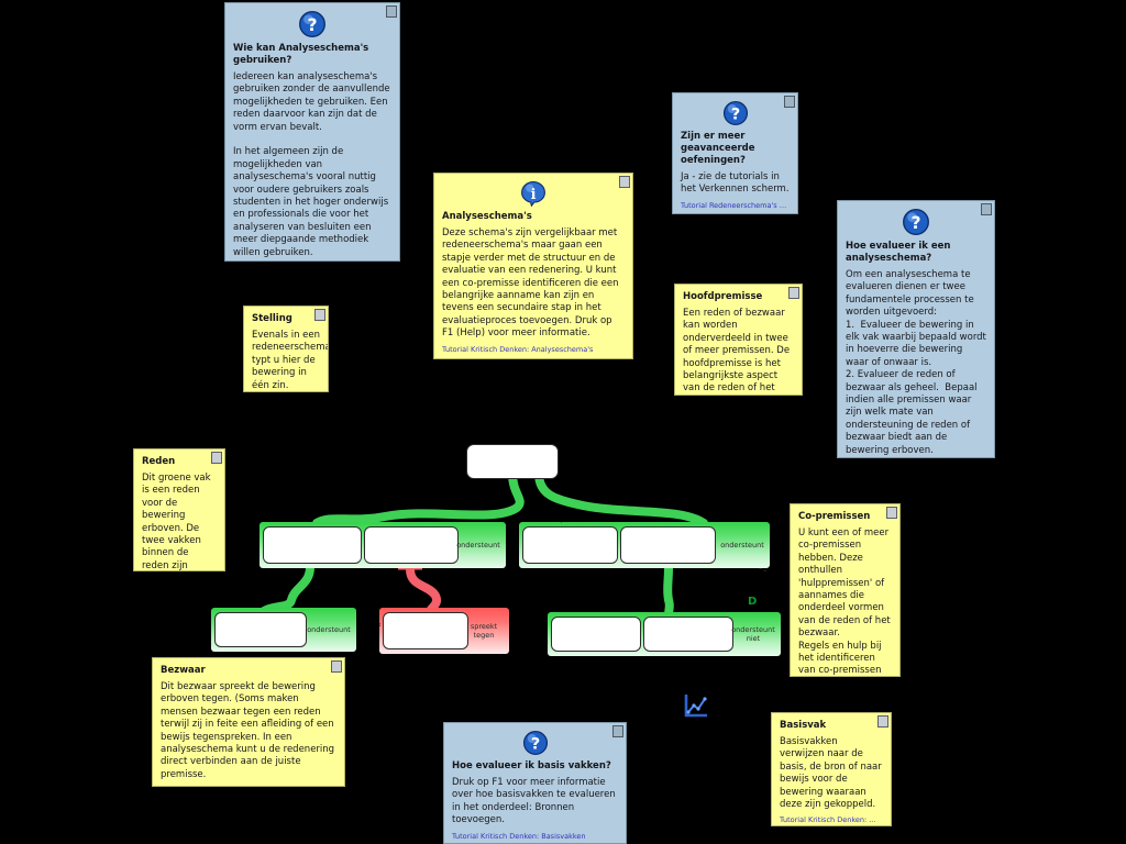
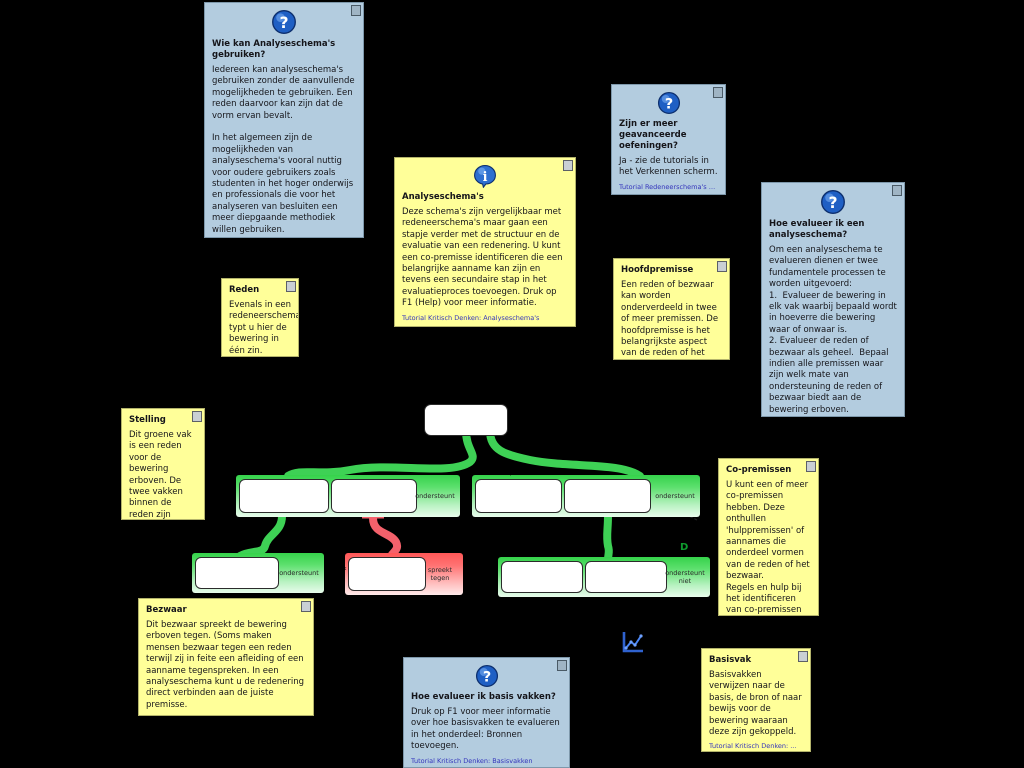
  ondersteunt
  ondersteunt
  *
  ondersteunt
  spreekt tegen
  *
  ondersteunt niet
  D
  ?
  Wie kan Analyseschema's gebruiken?
  Iedereen kan analyseschema's gebruiken zonder de aanvullende mogelijkheden te gebruiken. Een reden daarvoor kan zijn dat de vorm ervan bevalt.
  In het algemeen zijn de mogelijkheden van analyseschema's vooral nuttig voor oudere gebruikers zoals studenten in het hoger onderwijs en professionals die voor het analyseren van besluiten een meer diepgaande methodiek willen gebruiken.
  i
  Analyseschema's
  Deze schema's zijn vergelijkbaar met redeneerschema's maar gaan een stapje verder met de structuur en de evaluatie van een redenering. U kunt een co-premisse identificeren die een belangrijke aanname kan zijn en tevens een secundaire stap in het evaluatieproces toevoegen. Druk op F1 (Help) voor meer informatie.
  Tutorial Kritisch Denken: Analyseschema's
  ?
  Zijn er meer geavanceerde oefeningen?
  Ja - zie de tutorials in het Verkennen scherm.
  Tutorial Redeneerschema's ma
  ?
  Hoe evalueer ik een analyseschema?
  Om een analyseschema te evalueren dienen er twee fundamentele processen te worden uitgevoerd:
  1. Evalueer de bewering in elk vak waarbij bepaald wordt in hoeverre die bewering waar of onwaar is.
  2. Evalueer de reden of bezwaar als geheel. Bepaal indien alle premissen waar zijn welk mate van ondersteuning de reden of bezwaar biedt aan de bewering erboven.
  Hoofdpremisse
  Een reden of bezwaar kan worden onderverdeeld in twee of meer premissen. De hoofdpremisse is het belangrijkste aspect van de reden of het
- Stelling
+ Reden
  Evenals in een redeneerschem typt u hier de bewering in één zin.
- Reden
+ Stelling
  Dit groene vak is een reden voor de bewering erboven. De twee vakken binnen de reden zijn
  Co-premissen
  U kunt een of meer co-premissen hebben. Deze onthullen 'hulppremissen' of aannames die onderdeel vormen van de reden of het bezwaar.
  Regels en hulp bij het identificeren van co-premissen
  Bezwaar
- Dit bezwaar spreekt de bewering erboven tegen. (Soms maken mensen bezwaar tegen een reden terwijl zij in feite een afleiding of een bewijs tegenspreken. In een analyseschema kunt u de redenering direct verbinden aan de juiste premisse.
+ Dit bezwaar spreekt de bewering erboven tegen. (Soms maken mensen bezwaar tegen een reden terwijl zij in feite een afleiding of een aanname tegenspreken. In een analyseschema kunt u de redenering direct verbinden aan de juiste premisse.
  ?
  Hoe evalueer ik basis vakken?
  Druk op F1 voor meer informatie over hoe basisvakken te evalueren in het onderdeel: Bronnen toevoegen.
  Tutorial Kritisch Denken: Basisvakken
  Basisvak
  Basisvakken verwijzen naar de basis, de bron of naar bewijs voor de bewering waaraan deze zijn gekoppeld.
  Tutorial Kritisch Denken: ...
